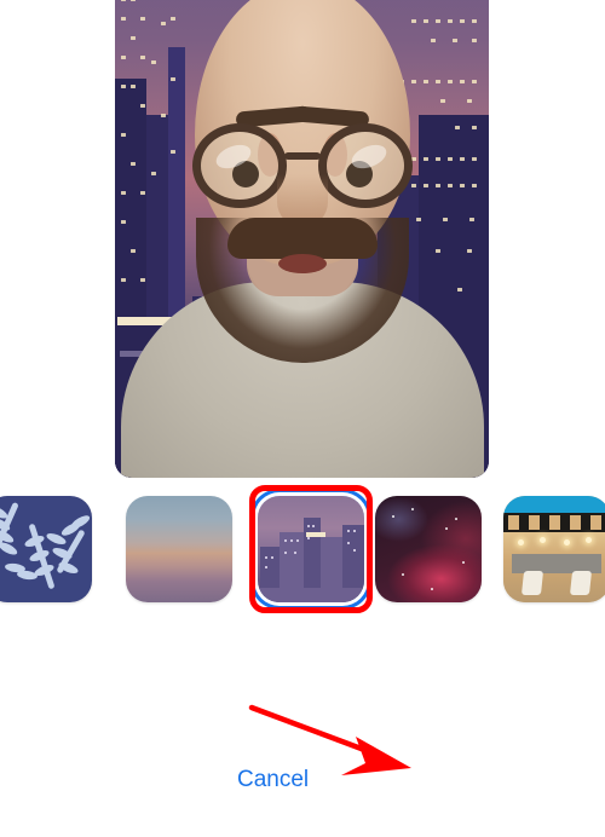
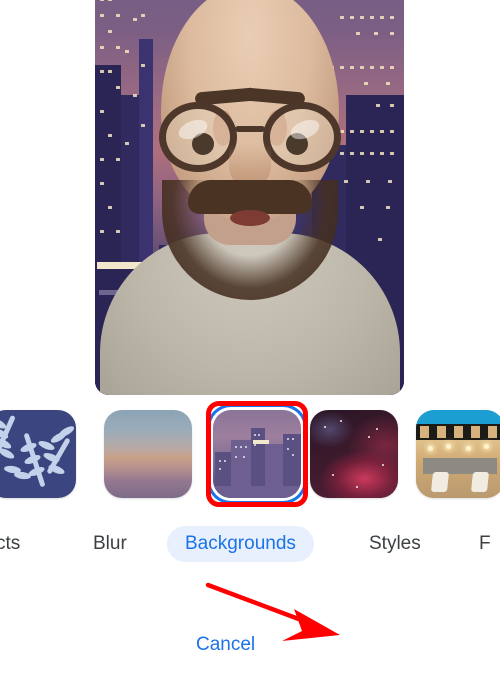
+ cts
+ Blur
+ Backgrounds
+ Styles
+ F
  Cancel
